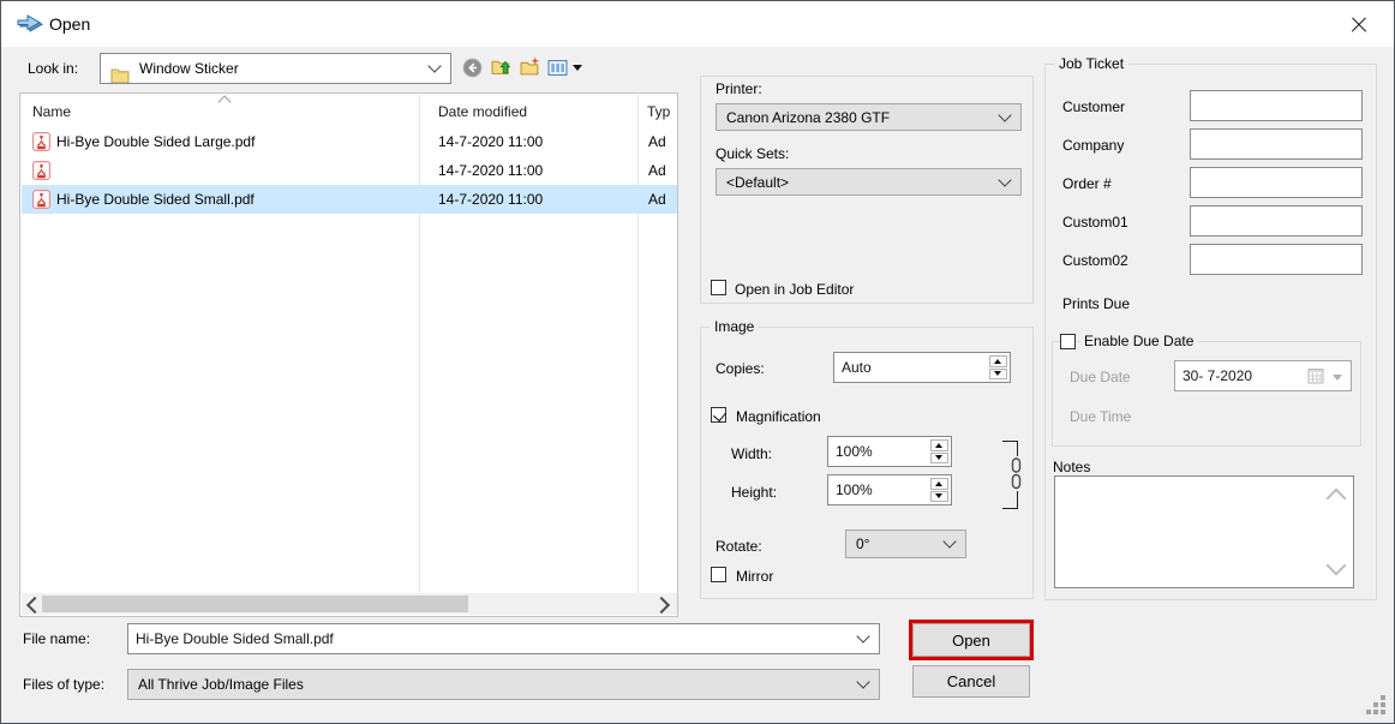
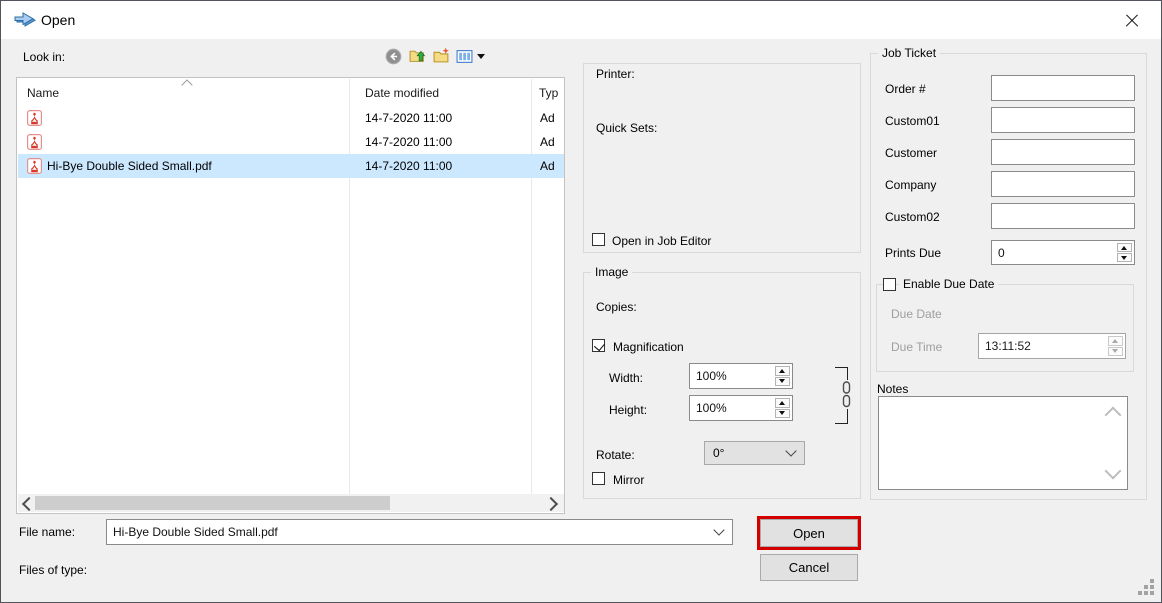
  Open
  Look in:
- Window Sticker
  Name
  Date modified
  Typ
- Hi-Bye Double Sided Large.pdf
  14-7-2020 11:00
  Ad
  14-7-2020 11:00
  Ad
  Hi-Bye Double Sided Small.pdf
  14-7-2020 11:00
  Ad
  File name:
  Hi-Bye Double Sided Small.pdf
  Files of type:
- All Thrive Job/Image Files
  Open
  Cancel
  Printer:
- Canon Arizona 2380 GTF
  Quick Sets:
- <Default>
  Open in Job Editor
  Image
  Copies:
- Auto
  Magnification
  Width:
  100%
  Height:
  100%
  Rotate:
  0°
  Mirror
  Job Ticket
- Customer
+ Order #
- Company
+ Custom01
- Order #
+ Customer
- Custom01
+ Company
  Custom02
  Prints Due
+ 0
  Enable Due Date
  Due Date
- 30- 7-2020
  Due Time
+ 13:11:52
  Notes
